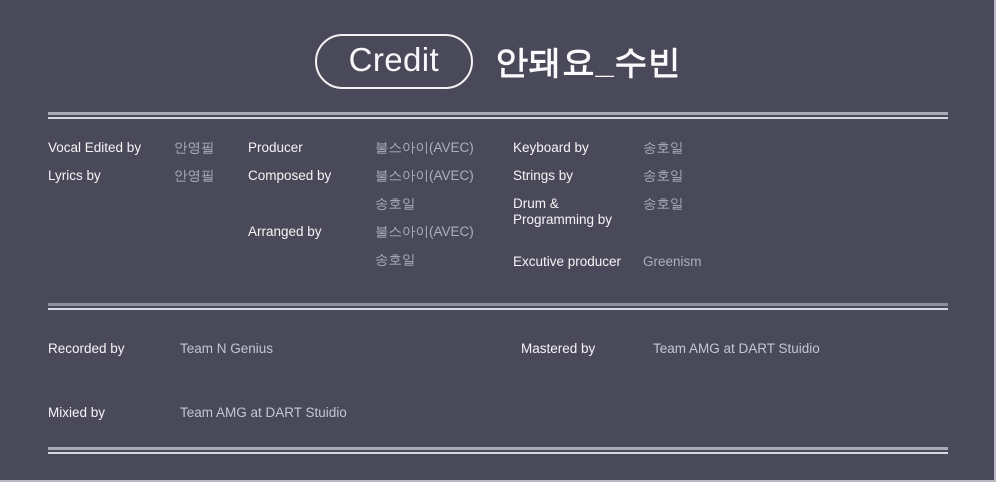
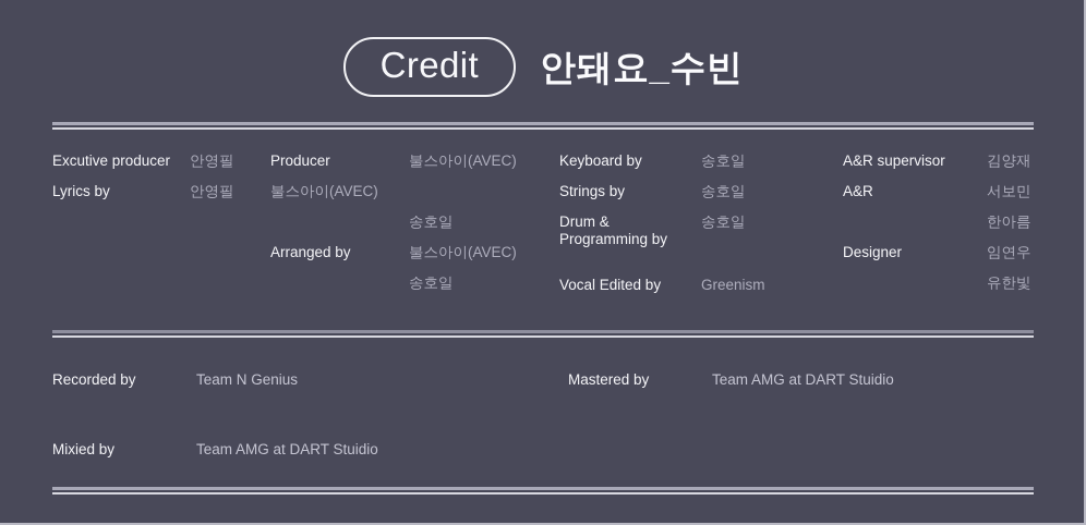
  Credit
  안돼요_수빈
- Vocal Edited by
+ Excutive producer
  안영필
  Lyrics by
  안영필
  Producer
  불스아이(AVEC)
- Composed by
  불스아이(AVEC)
  송호일
  Arranged by
  불스아이(AVEC)
  송호일
  Keyboard by
  송호일
  Strings by
  송호일
  Drum &
  Programming by
  송호일
- Excutive producer
+ Vocal Edited by
  Greenism
+ A&R supervisor
+ 김양재
+ A&R
+ 서보민
+ 한아름
+ Designer
+ 임연우
+ 유한빛
  Recorded by
  Team N Genius
  Mastered by
  Team AMG at DART Stuidio
  Mixied by
  Team AMG at DART Stuidio
